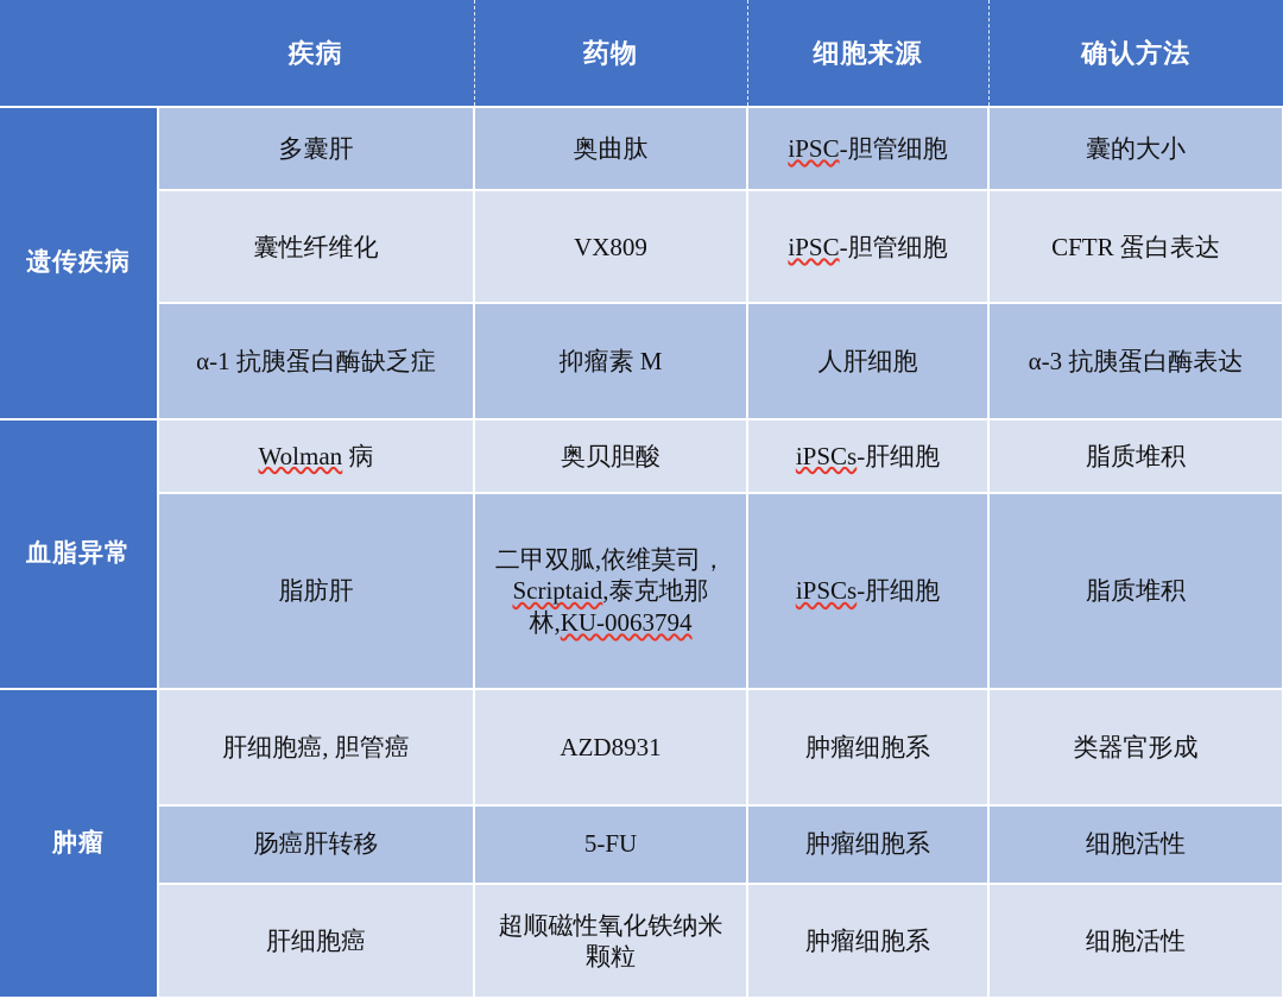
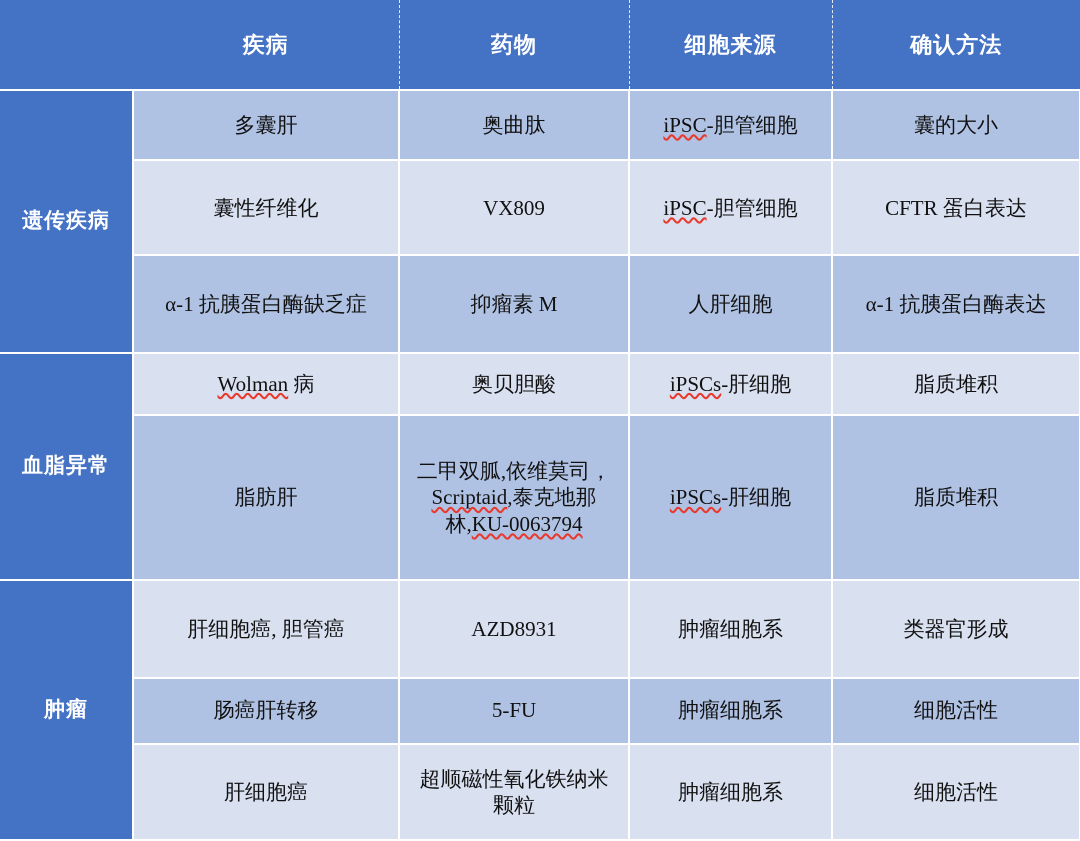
  	疾病	药物	细胞来源	确认方法
  遗传疾病	多囊肝	奥曲肽	iPSC-胆管细胞	囊的大小
  囊性纤维化	VX809	iPSC-胆管细胞	CFTR 蛋白表达
- α-1 抗胰蛋白酶缺乏症	抑瘤素 M	人肝细胞	α-3 抗胰蛋白酶表达
+ α-1 抗胰蛋白酶缺乏症	抑瘤素 M	人肝细胞	α-1 抗胰蛋白酶表达
  血脂异常	Wolman 病	奥贝胆酸	iPSCs-肝细胞	脂质堆积
  脂肪肝	二甲双胍,依维莫司，Scriptaid,泰克地那林,KU-0063794	iPSCs-肝细胞	脂质堆积
  肿瘤	肝细胞癌, 胆管癌	AZD8931	肿瘤细胞系	类器官形成
  肠癌肝转移	5-FU	肿瘤细胞系	细胞活性
  肝细胞癌	超顺磁性氧化铁纳米颗粒	肿瘤细胞系	细胞活性
